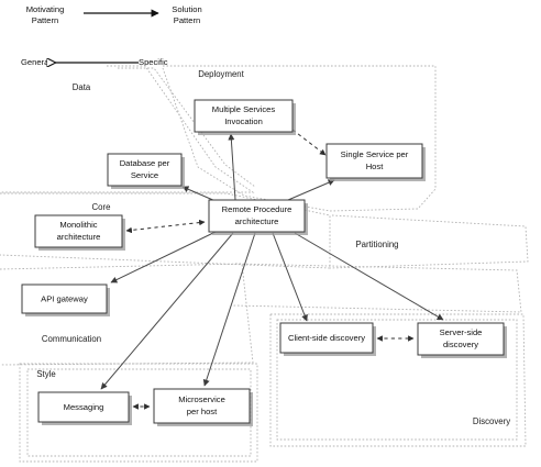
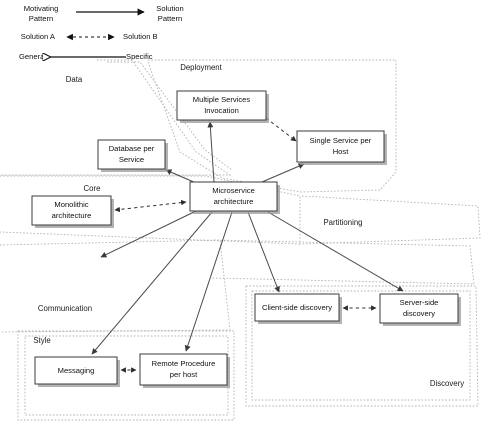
  Motivating
  Pattern
  Solution
  Pattern
+ Solution A
+ Solution B
  General
  Specific
  Data
  Deployment
  Core
  Partitioning
  Communication
  Style
  Discovery
  Multiple Services
  Invocation
  Single Service per
  Host
  Database per
  Service
- Remote Procedure
+ Microservice
  architecture
  Monolithic
  architecture
- API gateway
  Client-side discovery
  Server-side
  discovery
  Messaging
- Microservice
+ Remote Procedure
  per host
